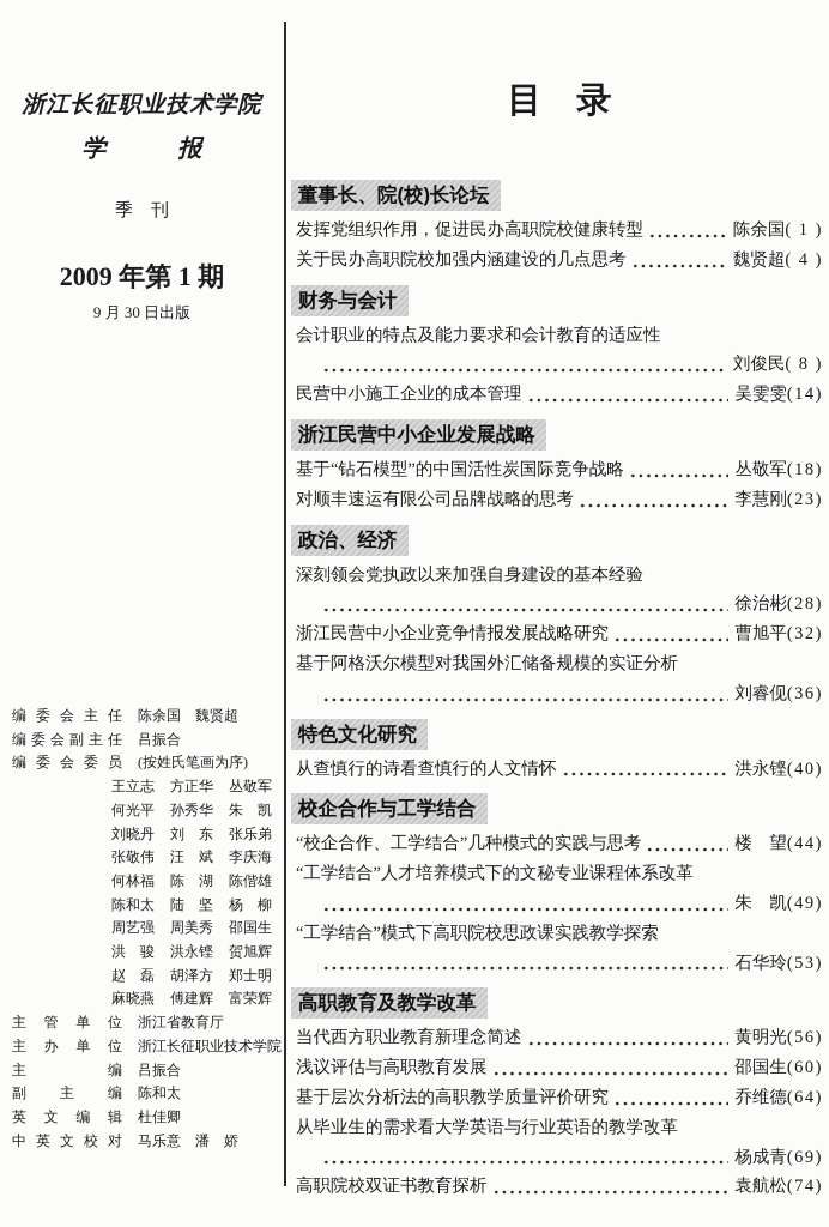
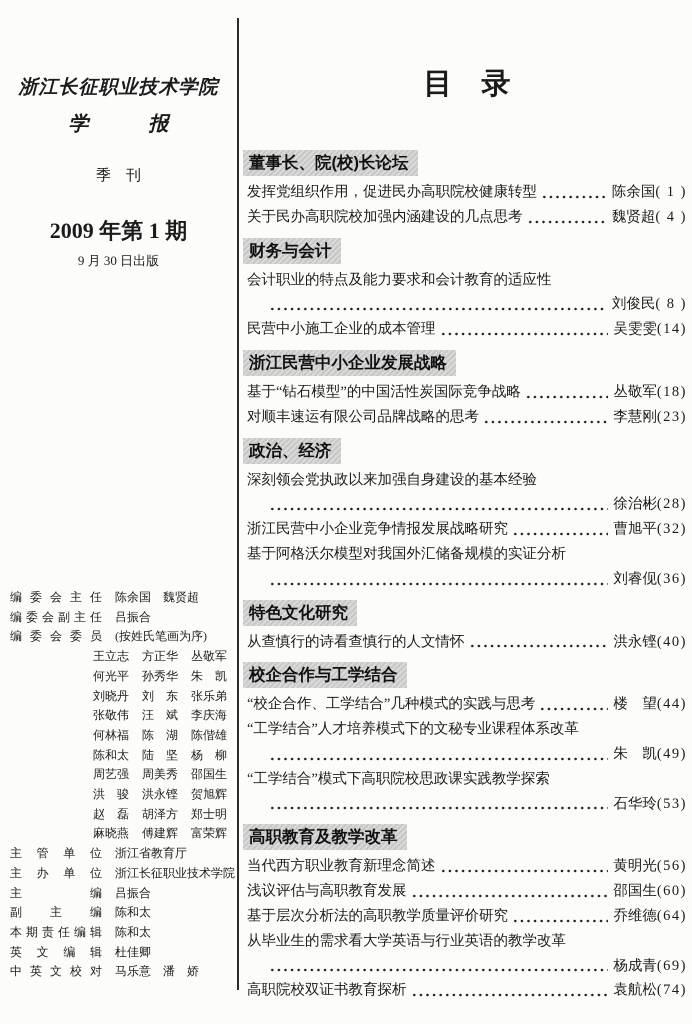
  浙江长征职业技术学院
  学 报
  季 刊
  2009 年第 1 期
  9 月 30 日出版
  编委会主任 陈余国 魏贤超
  编委会副主任 吕振合
  编委会委员 (按姓氏笔画为序)
  王立志
  方正华
  丛敬军
  何光平
  孙秀华
  朱 凯
  刘晓丹
  刘 东
  张乐弟
  张敬伟
  汪 斌
  李庆海
  何林福
  陈 湖
  陈偕雄
  陈和太
  陆 坚
  杨 柳
  周艺强
  周美秀
  邵国生
  洪 骏
  洪永铿
  贺旭辉
  赵 磊
  胡泽方
  郑士明
  麻晓燕
  傅建辉
  富荣辉
  主管单位 浙江省教育厅
  主办单位 浙江长征职业技术学院
  主编 吕振合
  副主编 陈和太
+ 本期责任编辑 陈和太
  英文编辑 杜佳卿
  中英文校对 马乐意 潘 娇
  目 录
  董事长、院(校)长论坛
  发挥党组织作用，促进民办高职院校健康转型
  陈余国
  ( 1 )
  关于民办高职院校加强内涵建设的几点思考
  魏贤超
  ( 4 )
  财务与会计
  会计职业的特点及能力要求和会计教育的适应性
  刘俊民
  ( 8 )
  民营中小施工企业的成本管理
  吴雯雯
  (14)
  浙江民营中小企业发展战略
  基于“钻石模型”的中国活性炭国际竞争战略
  丛敬军
  (18)
  对顺丰速运有限公司品牌战略的思考
  李慧刚
  (23)
  政治、经济
  深刻领会党执政以来加强自身建设的基本经验
  徐治彬
  (28)
  浙江民营中小企业竞争情报发展战略研究
  曹旭平
  (32)
  基于阿格沃尔模型对我国外汇储备规模的实证分析
  刘睿伣
  (36)
  特色文化研究
  从查慎行的诗看查慎行的人文情怀
  洪永铿
  (40)
  校企合作与工学结合
  “校企合作、工学结合”几种模式的实践与思考
  楼 望
  (44)
  “工学结合”人才培养模式下的文秘专业课程体系改革
  朱 凯
  (49)
  “工学结合”模式下高职院校思政课实践教学探索
  石华玲
  (53)
  高职教育及教学改革
  当代西方职业教育新理念简述
  黄明光
  (56)
  浅议评估与高职教育发展
  邵国生
  (60)
  基于层次分析法的高职教学质量评价研究
  乔维德
  (64)
  从毕业生的需求看大学英语与行业英语的教学改革
  杨成青
  (69)
  高职院校双证书教育探析
  袁航松
  (74)
